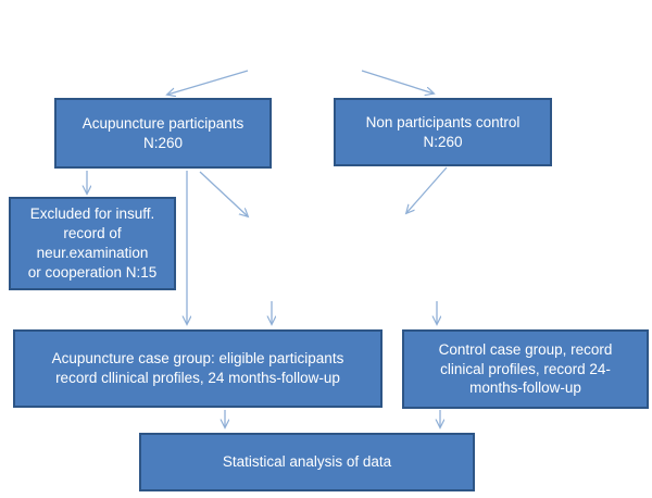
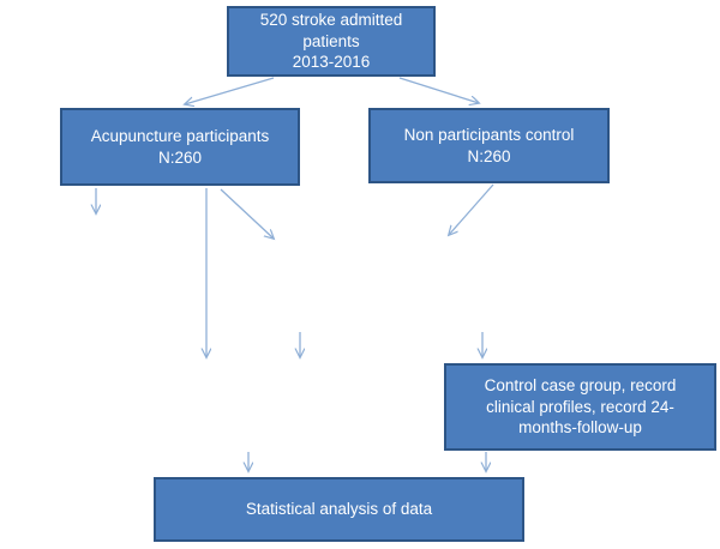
+ 520 stroke admitted
+ patients
+ 2013-2016
  Acupuncture participants
  N:260
  Non participants control
  N:260
- Excluded for insuff.
- record of
- neur.examination
- or cooperation N:15
- Acupuncture case group: eligible participants
- record cllinical profiles, 24 months-follow-up
  Control case group, record
  clinical profiles, record 24-
  months-follow-up
  Statistical analysis of data
